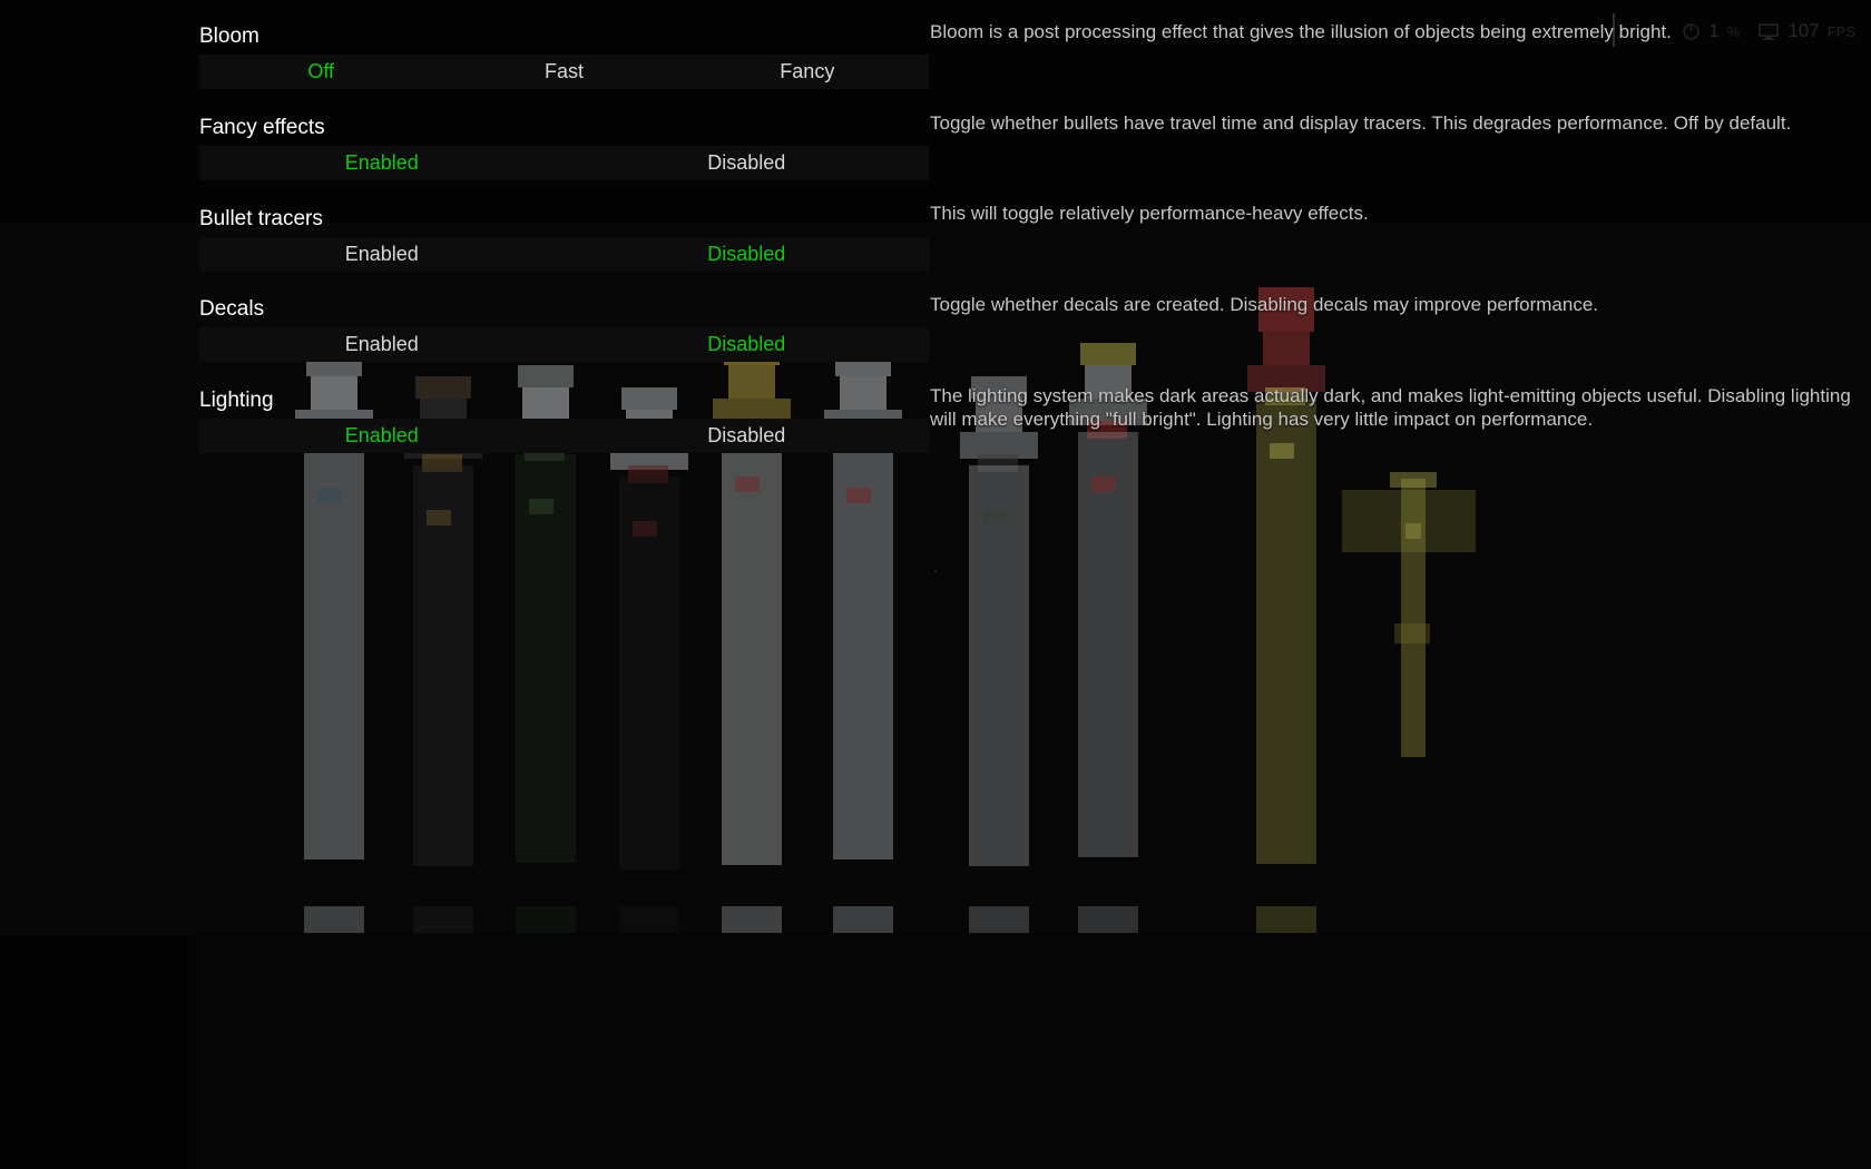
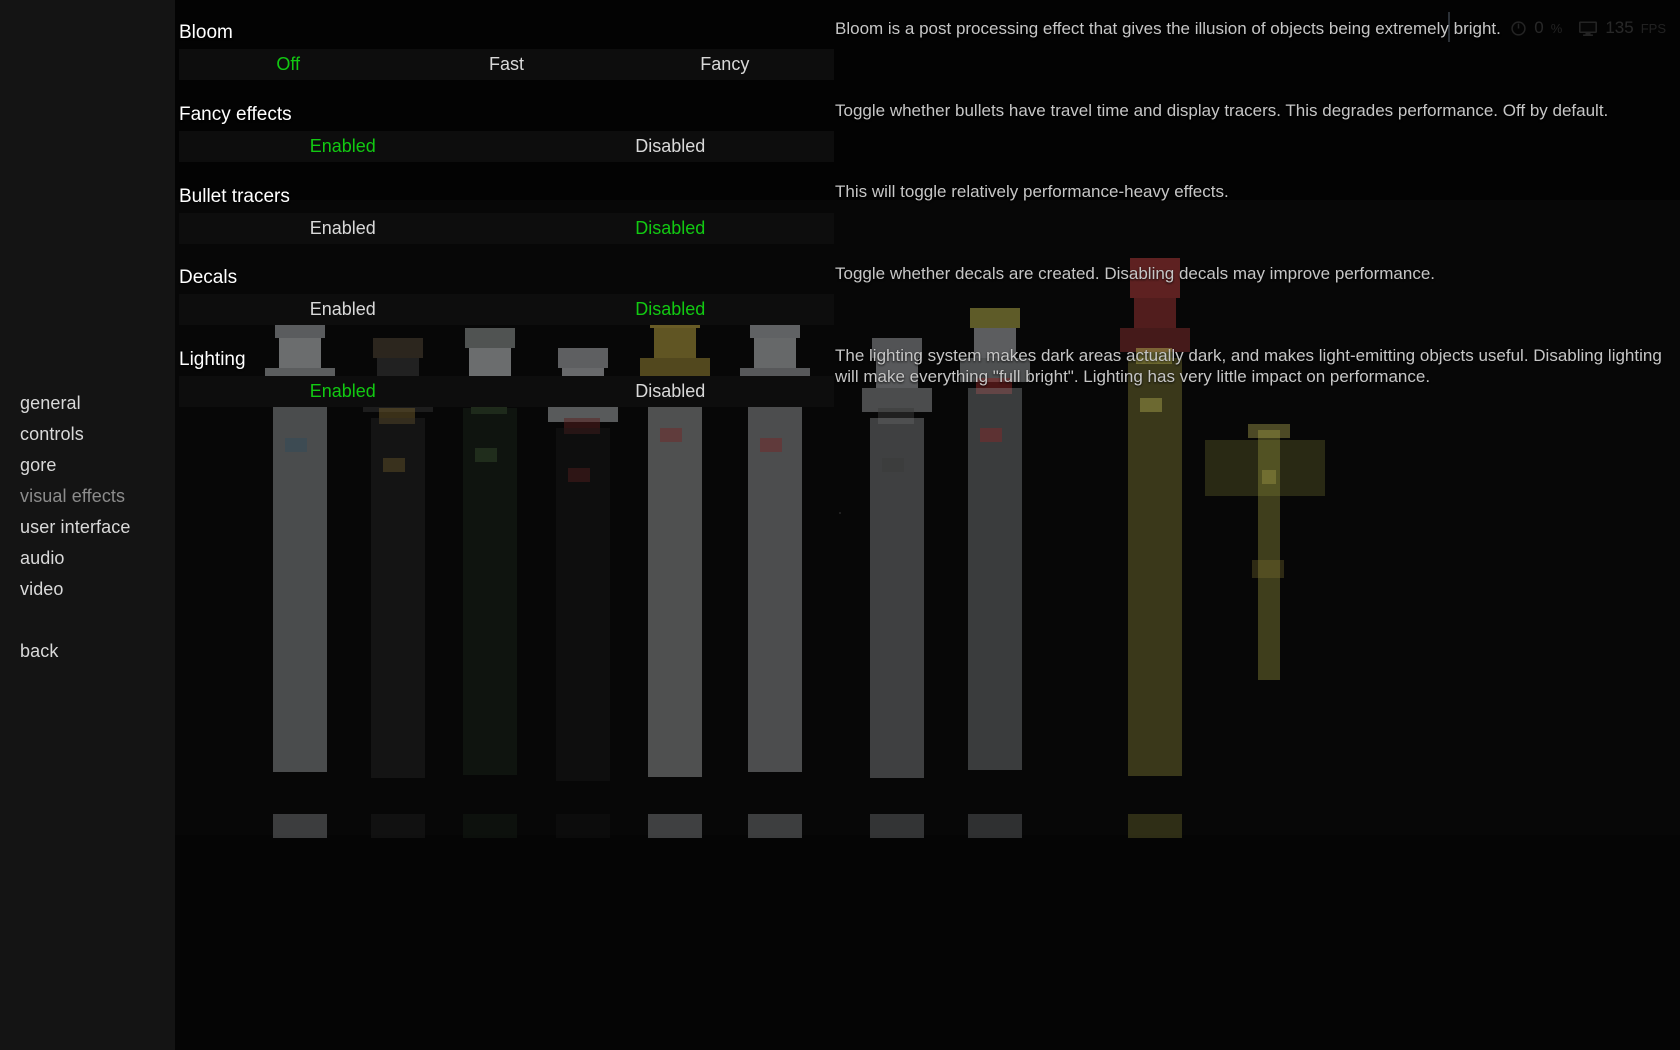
+ general
+ controls
+ gore
+ visual effects
+ user interface
+ audio
+ video
+ back
  Bloom
  Off
  Fast
  Fancy
  Bloom is a post processing effect that gives the illusion of objects being extremely bright.
  Fancy effects
  Enabled
  Disabled
  Toggle whether bullets have travel time and display tracers. This degrades performance. Off by default.
  Bullet tracers
  Enabled
  Disabled
  This will toggle relatively performance-heavy effects.
  Decals
  Enabled
  Disabled
  Toggle whether decals are created. Disabling decals may improve performance.
  Lighting
  Enabled
  Disabled
  The lighting system makes dark areas actually dark, and makes light-emitting objects useful. Disabling lighting will make everything "full bright". Lighting has very little impact on performance.
- 1
+ 0
  %
- 107
+ 135
  FPS
